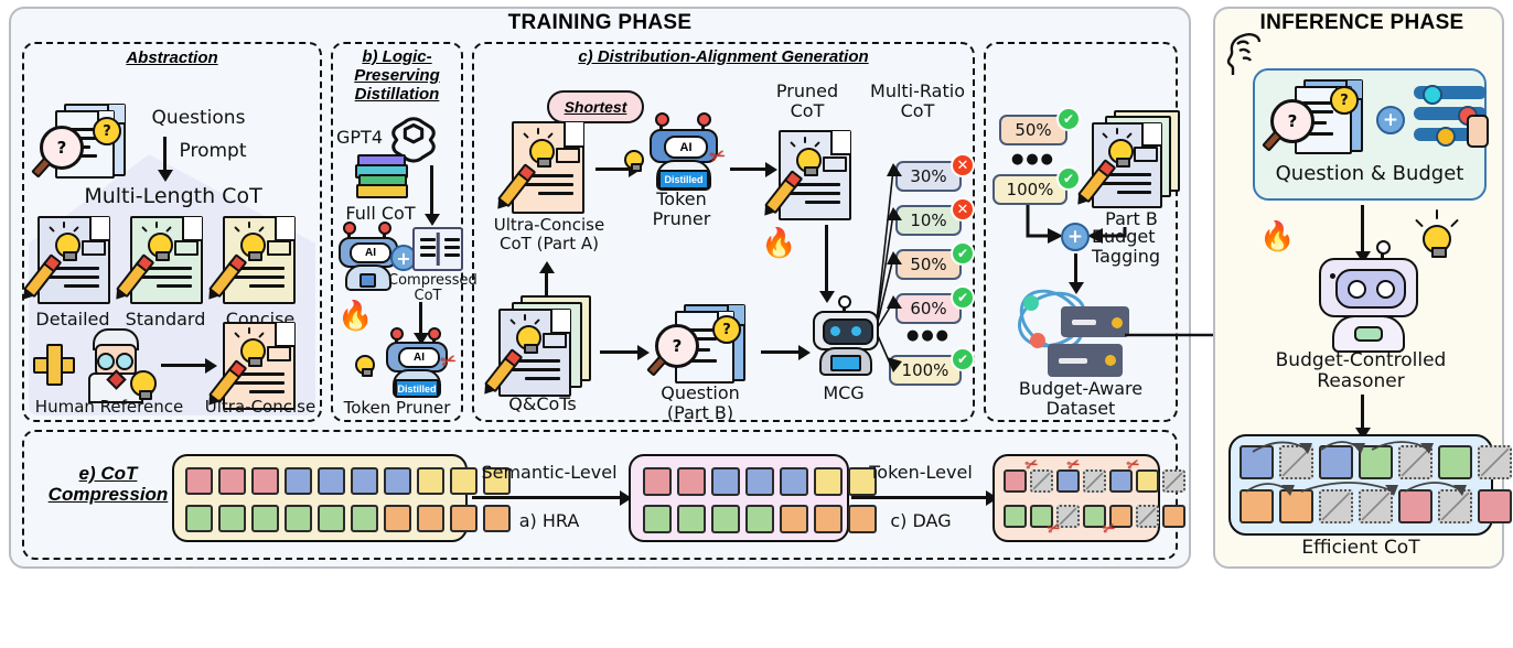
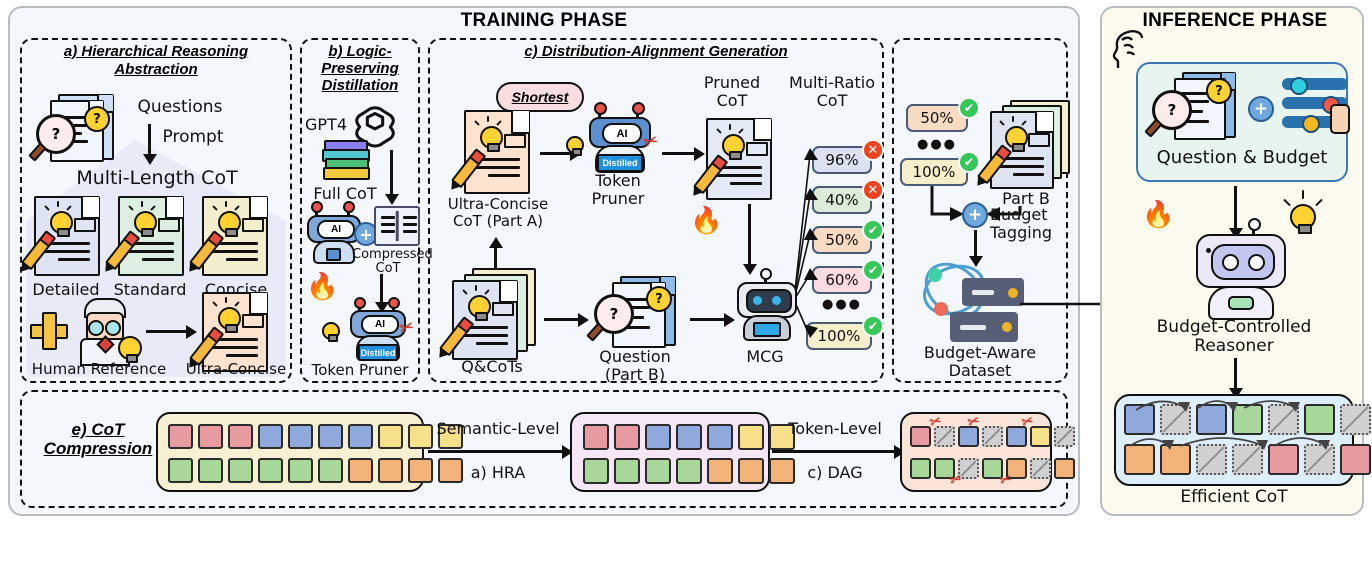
  TRAINING PHASE
+ a) Hierarchical Reasoning
  Abstraction
  ?
  ?
  Questions
  Prompt
  Multi-Length CoT
  Detailed
  Standard
  Concise
  Human Reference
  Ultra-Concise
  b) Logic-
  Preserving
  Distillation
  GPT4
  Full CoT
  AI
  +
  Compresse
  CoT
  🔥
  AI
  Distilled
  Token Pruner
  c) Distribution-Alignment Generation
  Shortest
  Ultra-Concise
  CoT (Part A)
  AI
  Distilled
  Token
  Pruner
  Pruned
  CoT
  🔥
  Multi-Ratio
  CoT
- 30%
+ 96%
  ✕
- 10%
+ 40%
  ✕
  50%
  ✔
  60%
  ✔
  ●●●
  100%
  ✔
  Q&CoTs
  ?
  ?
  Question
  (Part B)
  MCG
  50%
  ✔
  ●●●
  100%
  ✔
  Part B
  +
  Budget
  Tagging
  Budget-Aware
  Dataset
  e) CoT
  Compression
  Semantic-Level
  a) HRA
  Token-Level
  c) DAG
  INFERENCE PHASE
  ?
  ?
  +
  Question & Budget
  🔥
  Budget-Controlled
  Reasoner
  Efficient CoT
